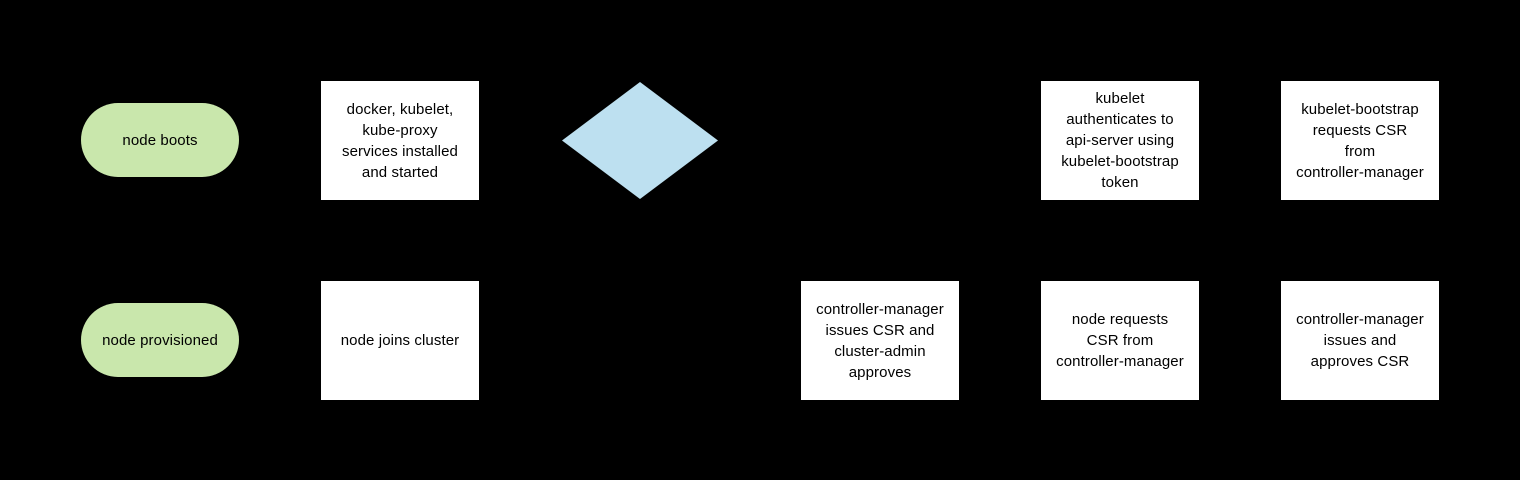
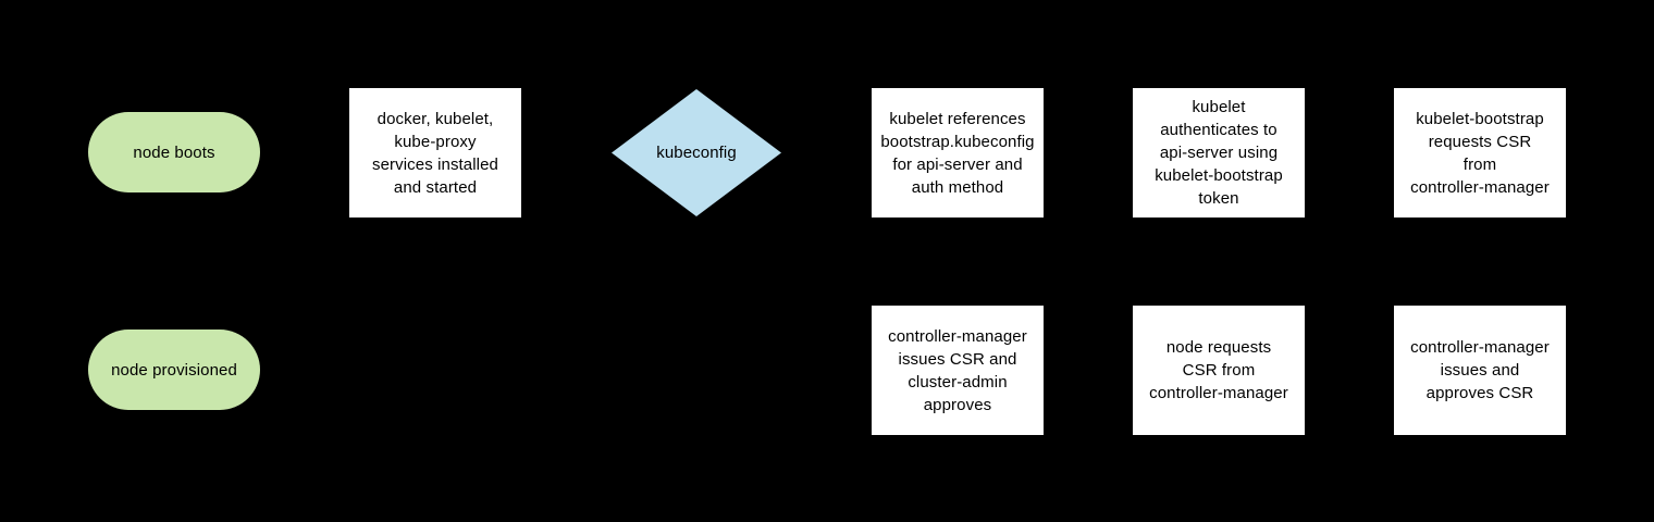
  node boots
  docker, kubelet,
  kube-proxy
  services installed
  and started
+ kubeconfig
+ kubelet references
+ bootstrap.kubeconfig
+ for api-server and
+ auth method
  kubelet
  authenticates to
  api-server using
  kubelet-bootstrap
  token
  kubelet-bootstrap
  requests CSR
  from
  controller-manager
  node provisioned
- node joins cluster
  controller-manager
  issues CSR and
  cluster-admin
  approves
  node requests
  CSR from
  controller-manager
  controller-manager
  issues and
  approves CSR
